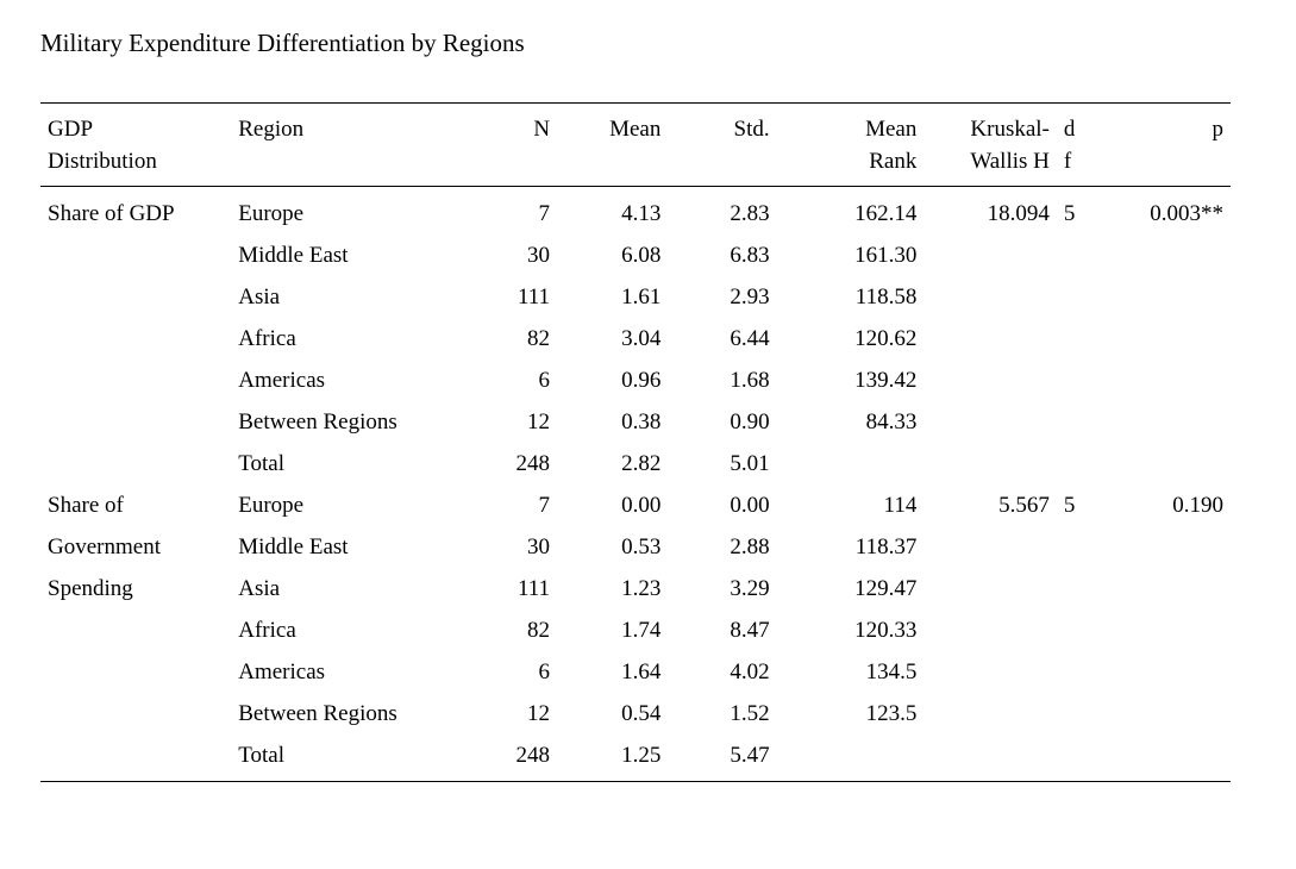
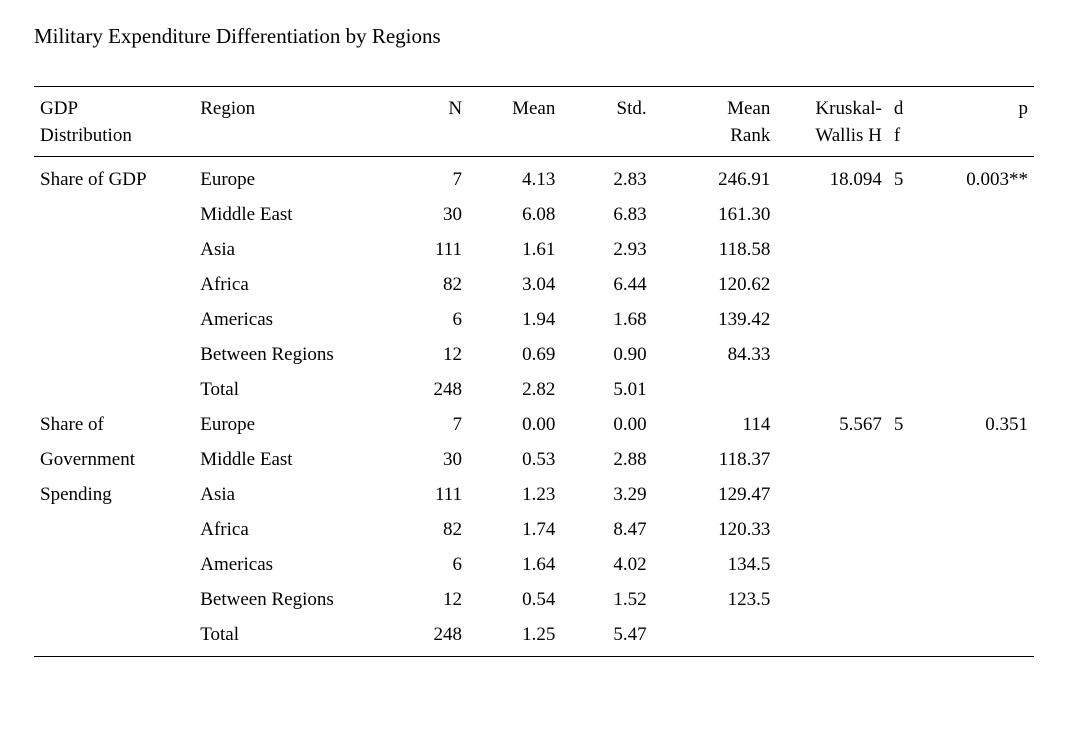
  Military Expenditure Differentiation by Regions
  GDP	Region	N	Mean	Std.	Mean	Kruskal-	d	p
  Distribution					Rank	Wallis H	f
- Share of GDP	Europe	7	4.13	2.83	162.14	18.094	5	0.003**
+ Share of GDP	Europe	7	4.13	2.83	246.91	18.094	5	0.003**
  	Middle East	30	6.08	6.83	161.30
  	Asia	111	1.61	2.93	118.58
  	Africa	82	3.04	6.44	120.62
- 	Americas	6	0.96	1.68	139.42
+ 	Americas	6	1.94	1.68	139.42
- 	Between Regions	12	0.38	0.90	84.33
+ 	Between Regions	12	0.69	0.90	84.33
  	Total	248	2.82	5.01
- Share of	Europe	7	0.00	0.00	114	5.567	5	0.190
+ Share of	Europe	7	0.00	0.00	114	5.567	5	0.351
  Government	Middle East	30	0.53	2.88	118.37
  Spending	Asia	111	1.23	3.29	129.47
  	Africa	82	1.74	8.47	120.33
  	Americas	6	1.64	4.02	134.5
  	Between Regions	12	0.54	1.52	123.5
  	Total	248	1.25	5.47
